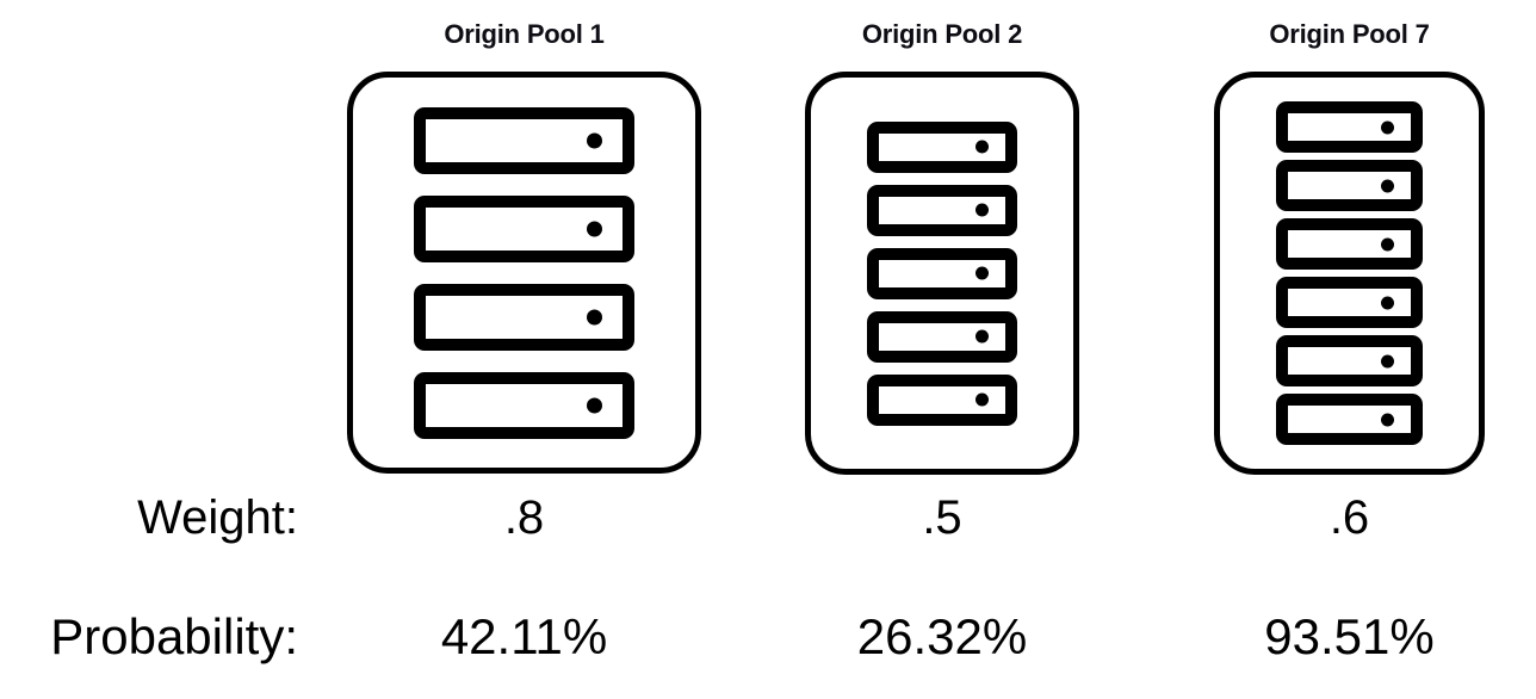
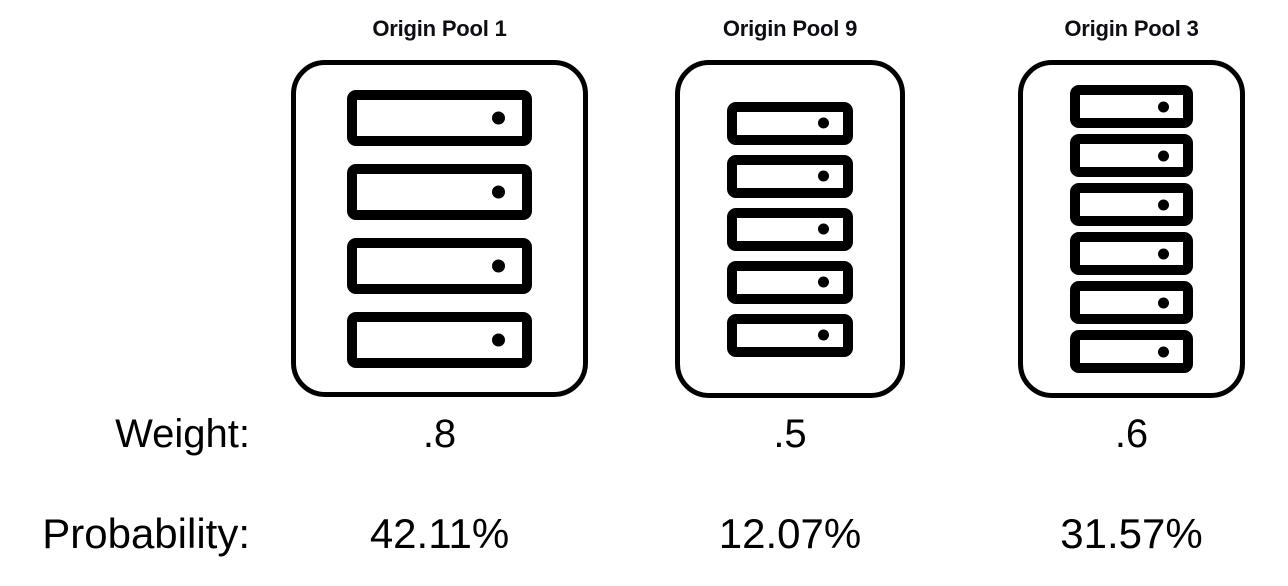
  Origin Pool 1
- Origin Pool 2
+ Origin Pool 9
- Origin Pool 7
+ Origin Pool 3
  Weight:
  .8
  .5
  .6
  Probability:
  42.11%
- 26.32%
+ 12.07%
- 93.51%
+ 31.57%
